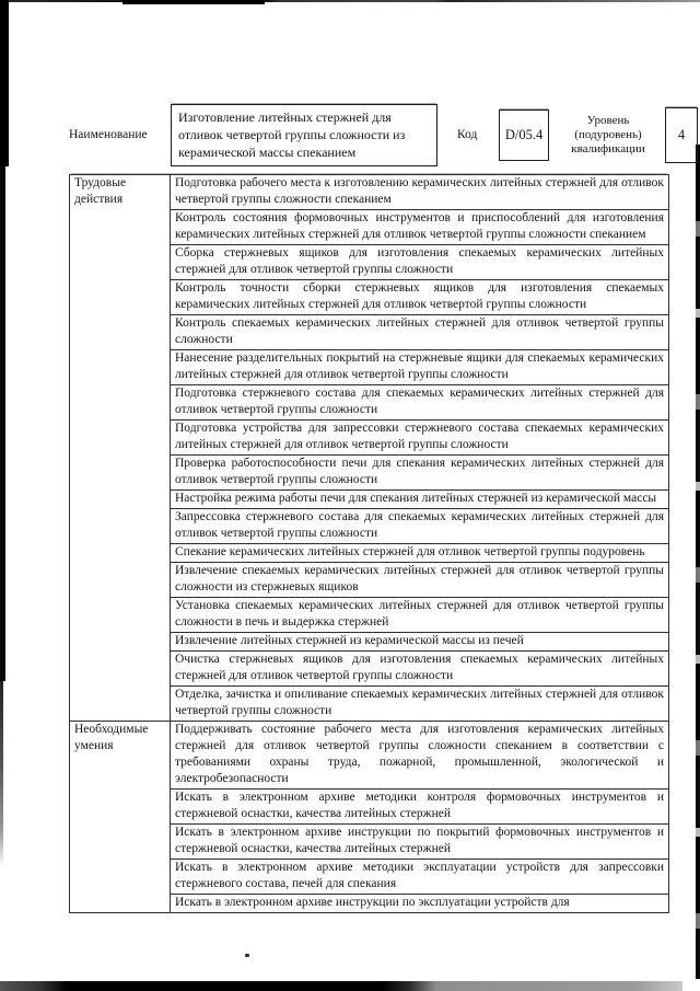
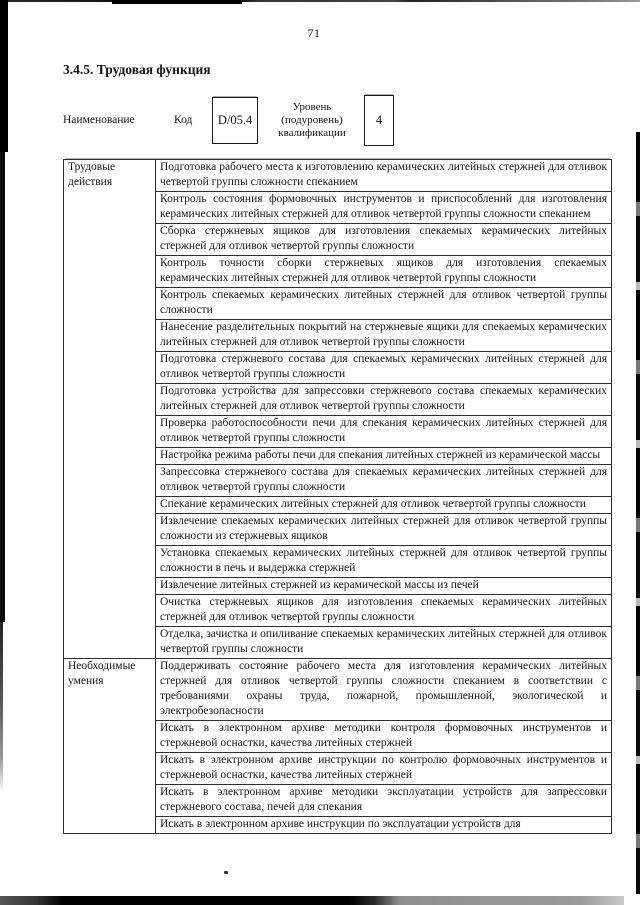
+ 71
+ 3.4.5. Трудовая функция
  Наименование
- Изготовление литейных стержней для отливок четвертой группы сложности из керамической массы спеканием
  Код
  D/05.4
  Уровень (подуровень) квалификации
  4
  Трудовые действия	Подготовка рабочего места к изготовлению керамических литейных стержней для отливок четвертой группы сложности спеканием
  Контроль состояния формовочных инструментов и приспособлений для изготовления керамических литейных стержней для отливок четвертой группы сложности спеканием
  Сборка стержневых ящиков для изготовления спекаемых керамических литейных стержней для отливок четвертой группы сложности
  Контроль точности сборки стержневых ящиков для изготовления спекаемых керамических литейных стержней для отливок четвертой группы сложности
  Контроль спекаемых керамических литейных стержней для отливок четвертой группы сложности
  Нанесение разделительных покрытий на стержневые ящики для спекаемых керамических литейных стержней для отливок четвертой группы сложности
  Подготовка стержневого состава для спекаемых керамических литейных стержней для отливок четвертой группы сложности
  Подготовка устройства для запрессовки стержневого состава спекаемых керамических литейных стержней для отливок четвертой группы сложности
  Проверка работоспособности печи для спекания керамических литейных стержней для отливок четвертой группы сложности
  Настройка режима работы печи для спекания литейных стержней из керамической массы
  Запрессовка стержневого состава для спекаемых керамических литейных стержней для отливок четвертой группы сложности
- Спекание керамических литейных стержней для отливок четвертой группы подуровень
+ Спекание керамических литейных стержней для отливок четвертой группы сложности
  Извлечение спекаемых керамических литейных стержней для отливок четвертой группы сложности из стержневых ящиков
  Установка спекаемых керамических литейных стержней для отливок четвертой группы сложности в печь и выдержка стержней
  Извлечение литейных стержней из керамической массы из печей
  Очистка стержневых ящиков для изготовления спекаемых керамических литейных стержней для отливок четвертой группы сложности
  Отделка, зачистка и опиливание спекаемых керамических литейных стержней для отливок четвертой группы сложности
  Необходимые умения	Поддерживать состояние рабочего места для изготовления керамических литейных стержней для отливок четвертой группы сложности спеканием в соответствии с требованиями охраны труда, пожарной, промышленной, экологической и электробезопасности
  Искать в электронном архиве методики контроля формовочных инструментов и стержневой оснастки, качества литейных стержней
- Искать в электронном архиве инструкции по покрытий формовочных инструментов и стержневой оснастки, качества литейных стержней
+ Искать в электронном архиве инструкции по контролю формовочных инструментов и стержневой оснастки, качества литейных стержней
  Искать в электронном архиве методики эксплуатации устройств для запрессовки стержневого состава, печей для спекания
  Искать в электронном архиве инструкции по эксплуатации устройств для
